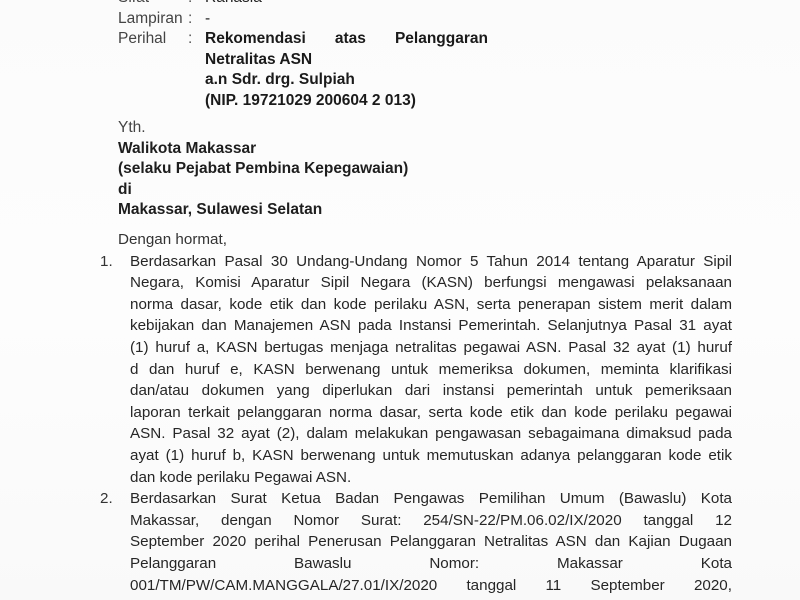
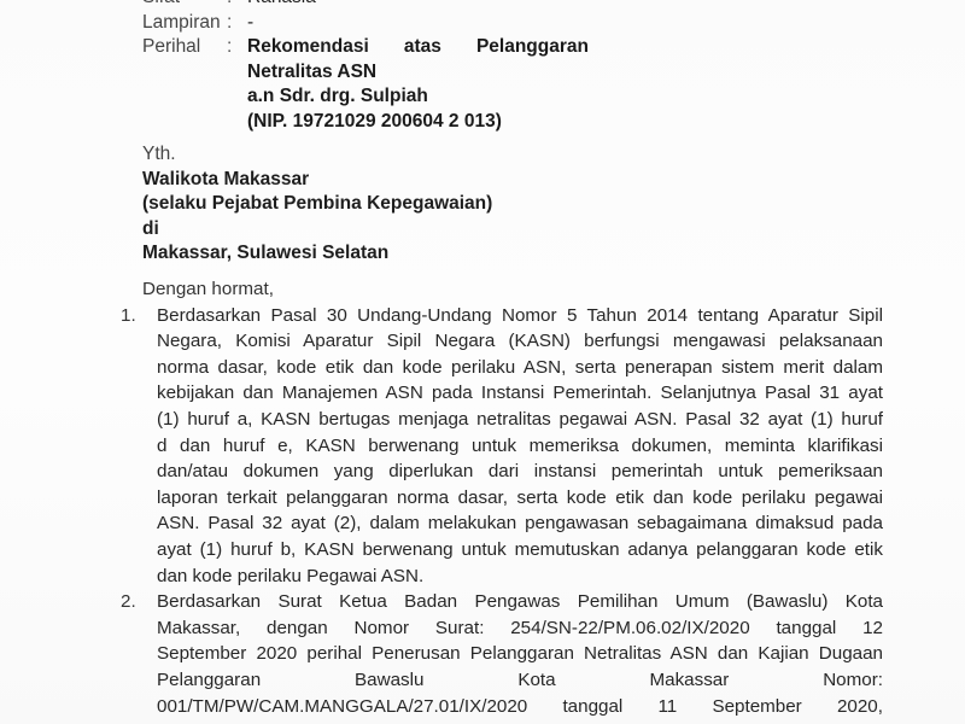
  Lampiran
  :
  -
  Perihal
  :
  Rekomendasi
  atas
  Pelanggaran
  Netralitas ASN
  a.n Sdr. drg. Sulpiah
  (NIP. 19721029 200604 2 013)
  Yth.
  Walikota Makassar
  (selaku Pejabat Pembina Kepegawaian)
  di
  Makassar, Sulawesi Selatan
  Dengan hormat,
  1.
  Berdasarkan Pasal 30 Undang-Undang Nomor 5 Tahun 2014 tentang Aparatur Sipil
  Negara, Komisi Aparatur Sipil Negara (KASN) berfungsi mengawasi pelaksanaan
  norma dasar, kode etik dan kode perilaku ASN, serta penerapan sistem merit dalam
  kebijakan dan Manajemen ASN pada Instansi Pemerintah. Selanjutnya Pasal 31 ayat
  (1) huruf a, KASN bertugas menjaga netralitas pegawai ASN. Pasal 32 ayat (1) huruf
  d dan huruf e, KASN berwenang untuk memeriksa dokumen, meminta klarifikasi
  dan/atau dokumen yang diperlukan dari instansi pemerintah untuk pemeriksaan
  laporan terkait pelanggaran norma dasar, serta kode etik dan kode perilaku pegawai
  ASN. Pasal 32 ayat (2), dalam melakukan pengawasan sebagaimana dimaksud pada
  ayat (1) huruf b, KASN berwenang untuk memutuskan adanya pelanggaran kode etik
  dan kode perilaku Pegawai ASN.
  2.
  Berdasarkan Surat Ketua Badan Pengawas Pemilihan Umum (Bawaslu) Kota
  Makassar, dengan Nomor Surat: 254/SN-22/PM.06.02/IX/2020 tanggal 12
  September 2020 perihal Penerusan Pelanggaran Netralitas ASN dan Kajian Dugaan
  Pelanggaran
  Bawaslu
- Nomor:
+ Kota
  Makassar
- Kota
+ Nomor:
  001/TM/PW/CAM.MANGGALA/27.01/IX/2020
  tanggal
  11
  September
  2020,
